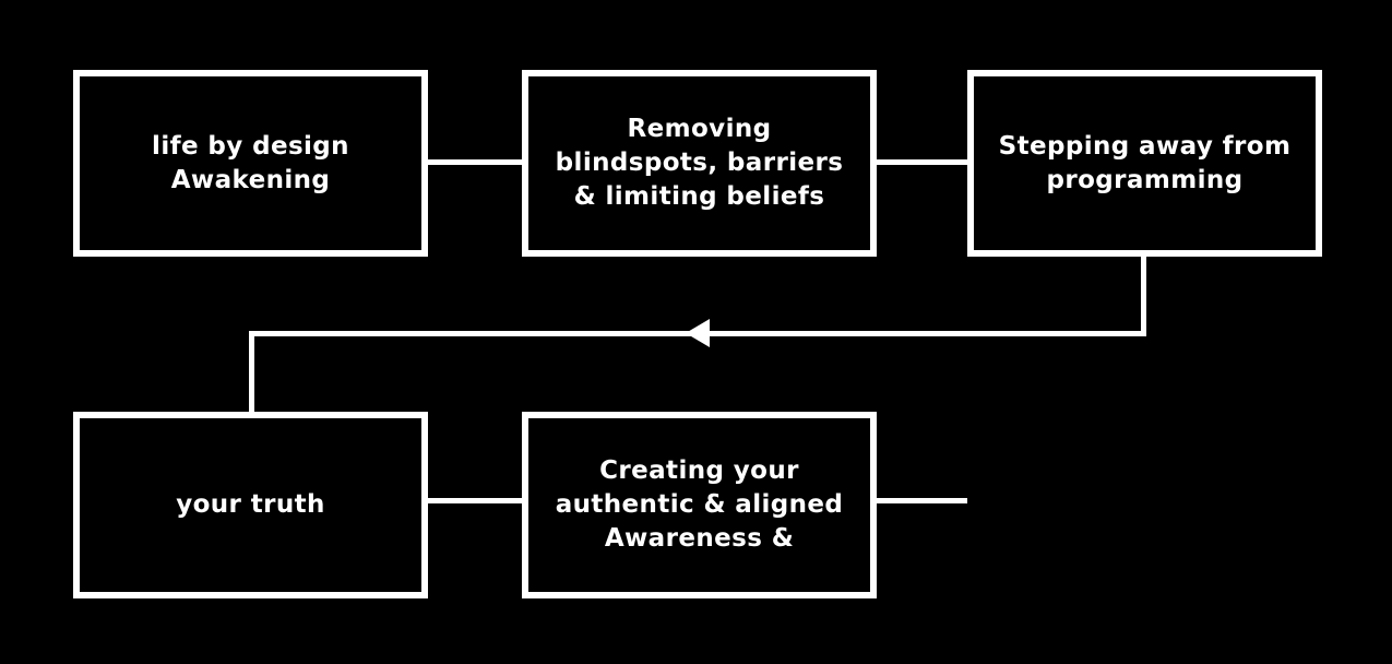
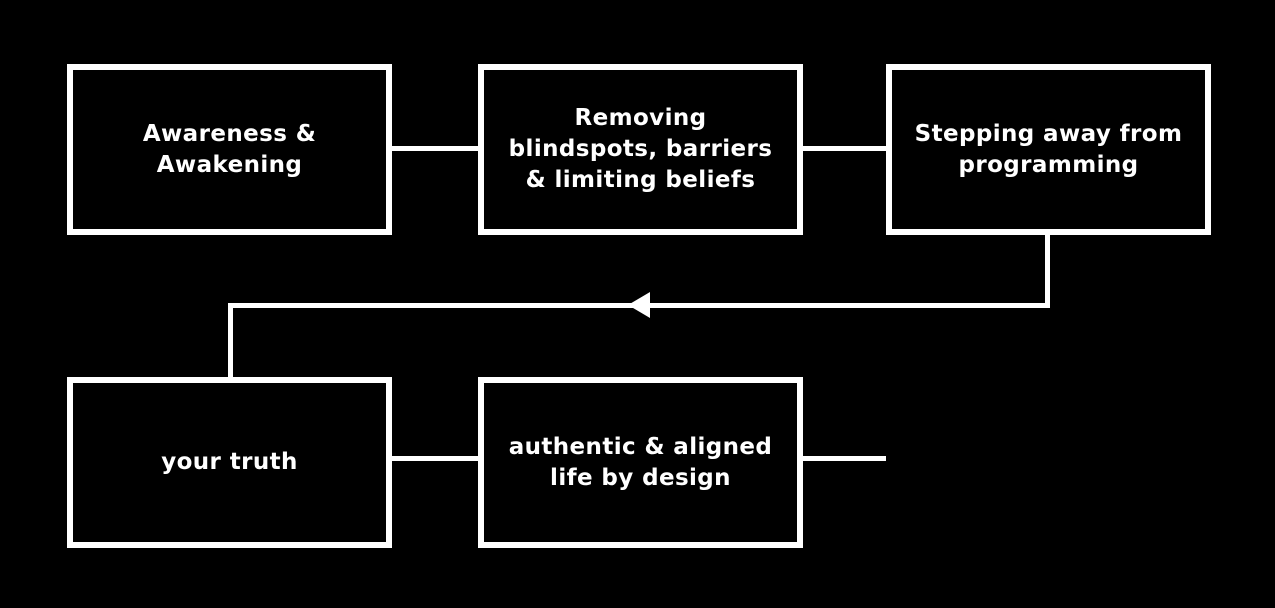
- life by design
+ Awareness &
  Awakening
  Removing
  blindspots, barriers
  & limiting beliefs
  Stepping away from
  programming
  your truth
- Creating your
  authentic & aligned
- Awareness &
+ life by design
